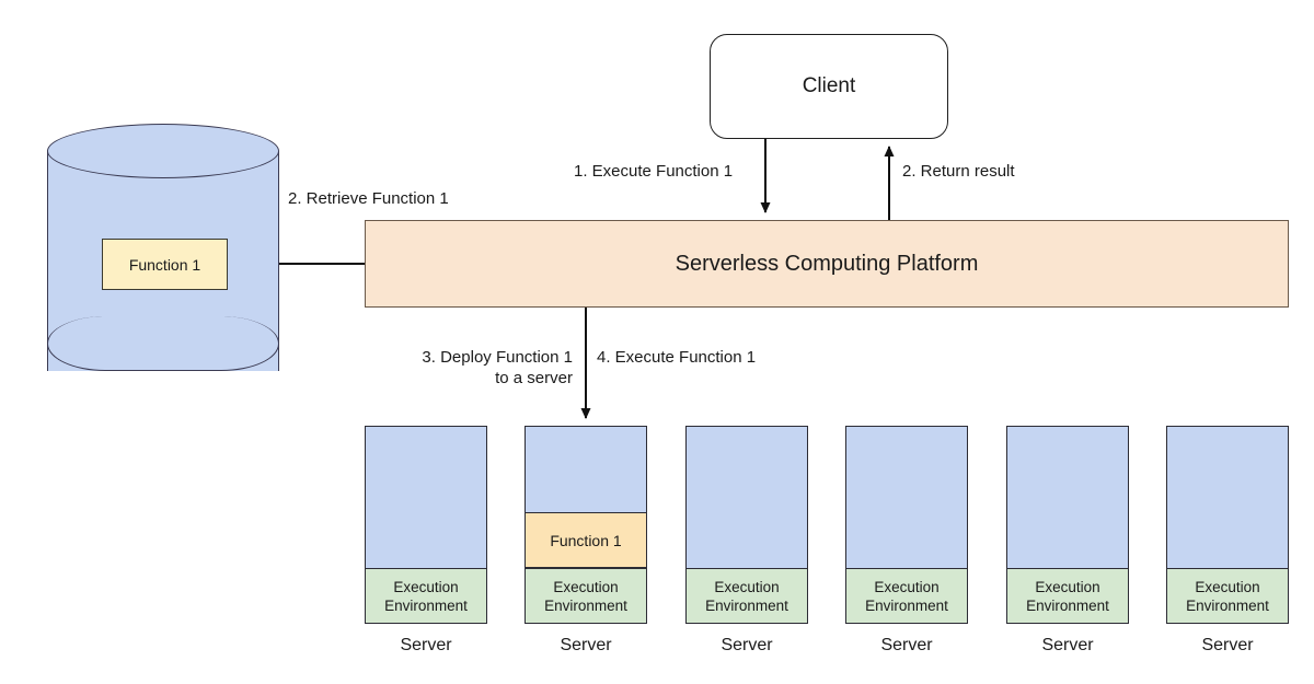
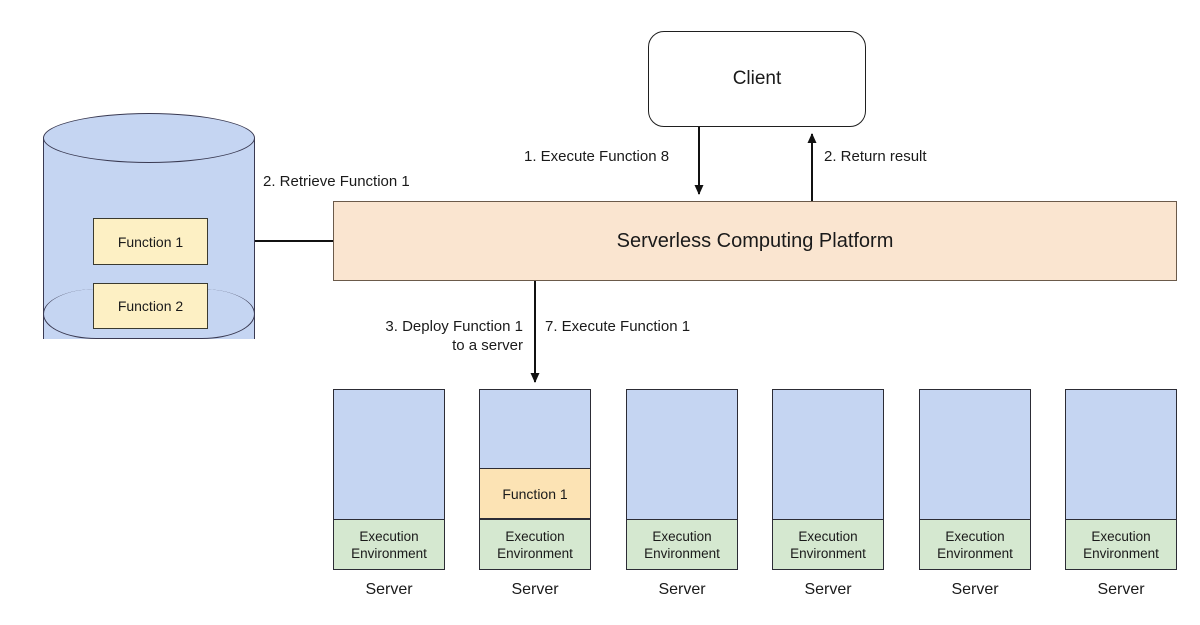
  Client
  Serverless Computing Platform
  Function 1
+ Function 2
- 1. Execute Function 1
+ 1. Execute Function 8
  2. Return result
  2. Retrieve Function 1
  3. Deploy Function 1
  to a server
- 4. Execute Function 1
+ 7. Execute Function 1
  Execution
  Environment
  Server
  Function 1
  Execution
  Environment
  Server
  Execution
  Environment
  Server
  Execution
  Environment
  Server
  Execution
  Environment
  Server
  Execution
  Environment
  Server
